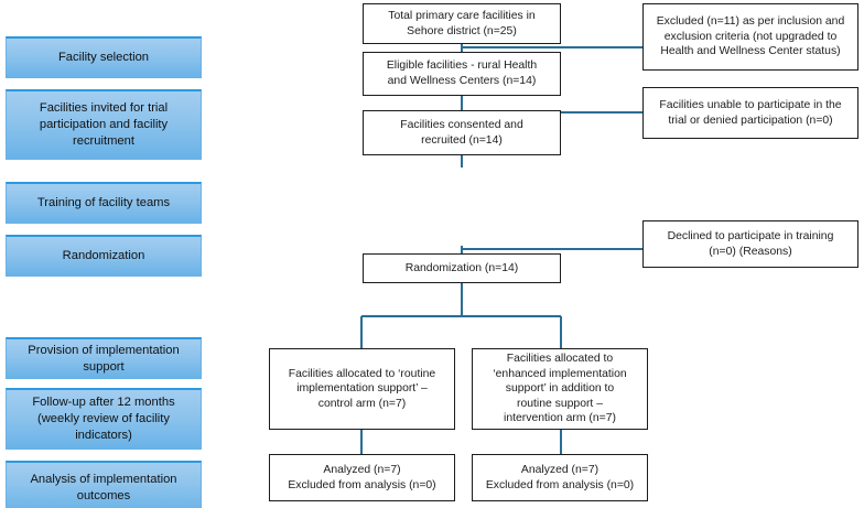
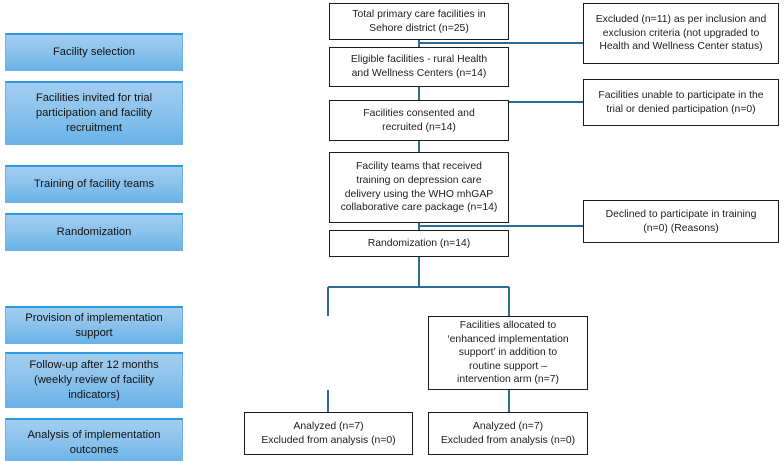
  Facility selection
  Facilities invited for trial
  participation and facility
  recruitment
  Training of facility teams
  Randomization
  Provision of implementation
  support
  Follow-up after 12 months
  (weekly review of facility
  indicators)
  Analysis of implementation
  outcomes
  Total primary care facilities in
  Sehore district (n=25)
  Eligible facilities - rural Health
  and Wellness Centers (n=14)
  Facilities consented and
  recruited (n=14)
+ Facility teams that received
+ training on depression care
+ delivery using the WHO mhGAP
+ collaborative care package (n=14)
  Randomization (n=14)
  Excluded (n=11) as per inclusion and
  exclusion criteria (not upgraded to
  Health and Wellness Center status)
  Facilities unable to participate in the
  trial or denied participation (n=0)
  Declined to participate in training
  (n=0) (Reasons)
- Facilities allocated to ‘routine
- implementation support’ –
- control arm (n=7)
  Facilities allocated to
  ‘enhanced implementation
  support’ in addition to
  routine support –
  intervention arm (n=7)
  Analyzed (n=7)
  Excluded from analysis (n=0)
  Analyzed (n=7)
  Excluded from analysis (n=0)
